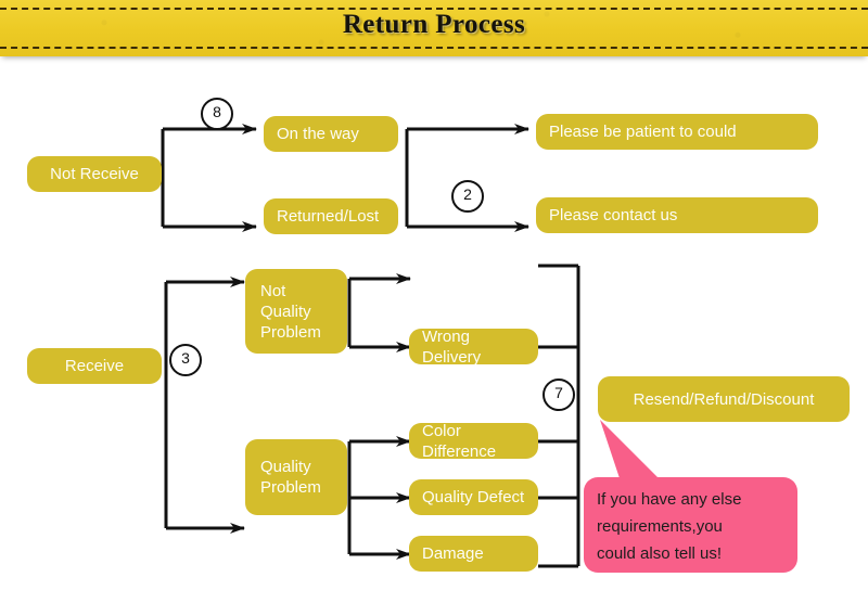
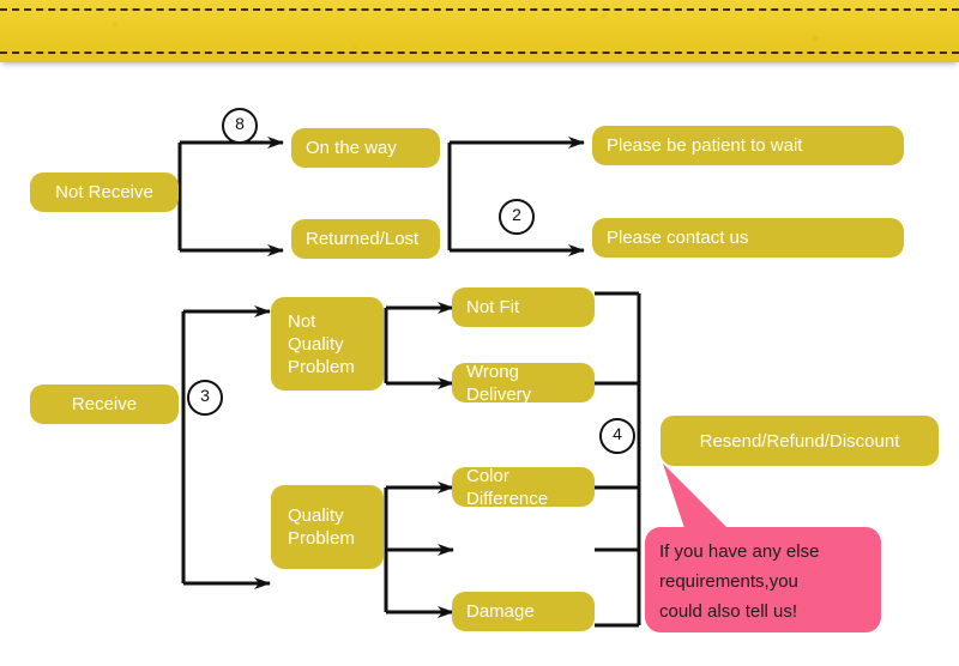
- Return Process
  Not Receive
  On the way
  Returned/Lost
- Please be patient to could
+ Please be patient to wait
  Please contact us
  8
  2
  Receive
  Not
  Quality
  Problem
  Quality
  Problem
+ Not Fit
  Wrong Delivery
  Color Difference
- Quality Defect
  Damage
  3
- 7
+ 4
  Resend/Refund/Discount
  If you have any else
  requirements,you
  could also tell us!
